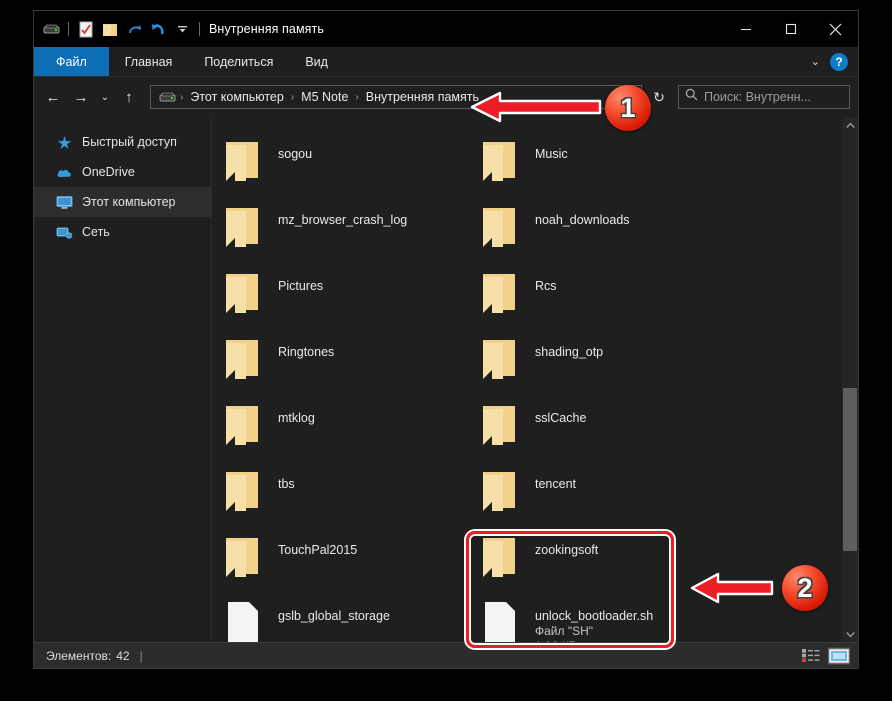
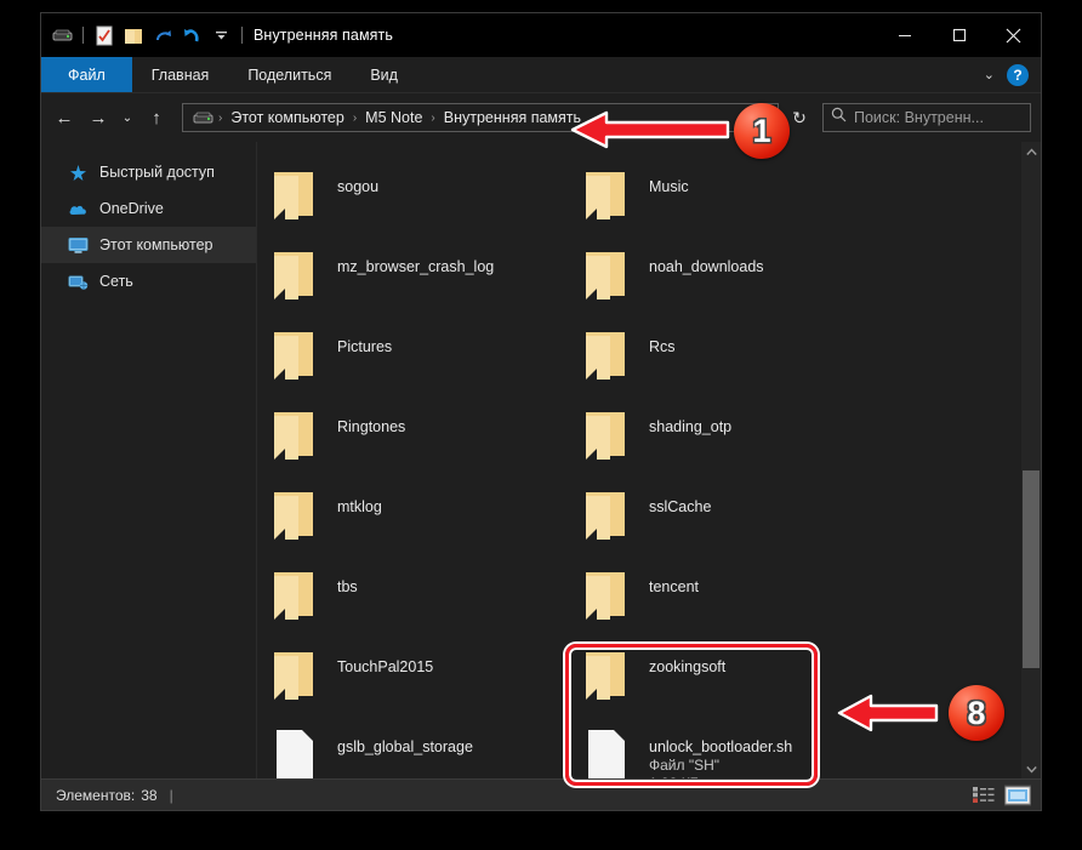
  Внутренняя память
  Файл
  Главная
  Поделиться
  Вид
  ⌄
  ?
  ←
  →
  ⌄
  ↑
  ›
  Этот компьютер
  ›
  M5 Note
  ›
  Внутренняя память
  ↻
  Поиск: Внутренн...
  Быстрый доступ
  OneDrive
  Этот компьютер
  Сеть
  sogou
  Music
  mz_browser_crash_log
  noah_downloads
  Pictures
  Rcs
  Ringtones
  shading_otp
  mtklog
  sslCache
  tbs
  tencent
  TouchPal2015
  zookingsoft
  gslb_global_storage
  unlock_bootloader.sh
  Файл "SH"
  Элементов:
- 42
+ 38
  |
  1
- 2
+ 8
